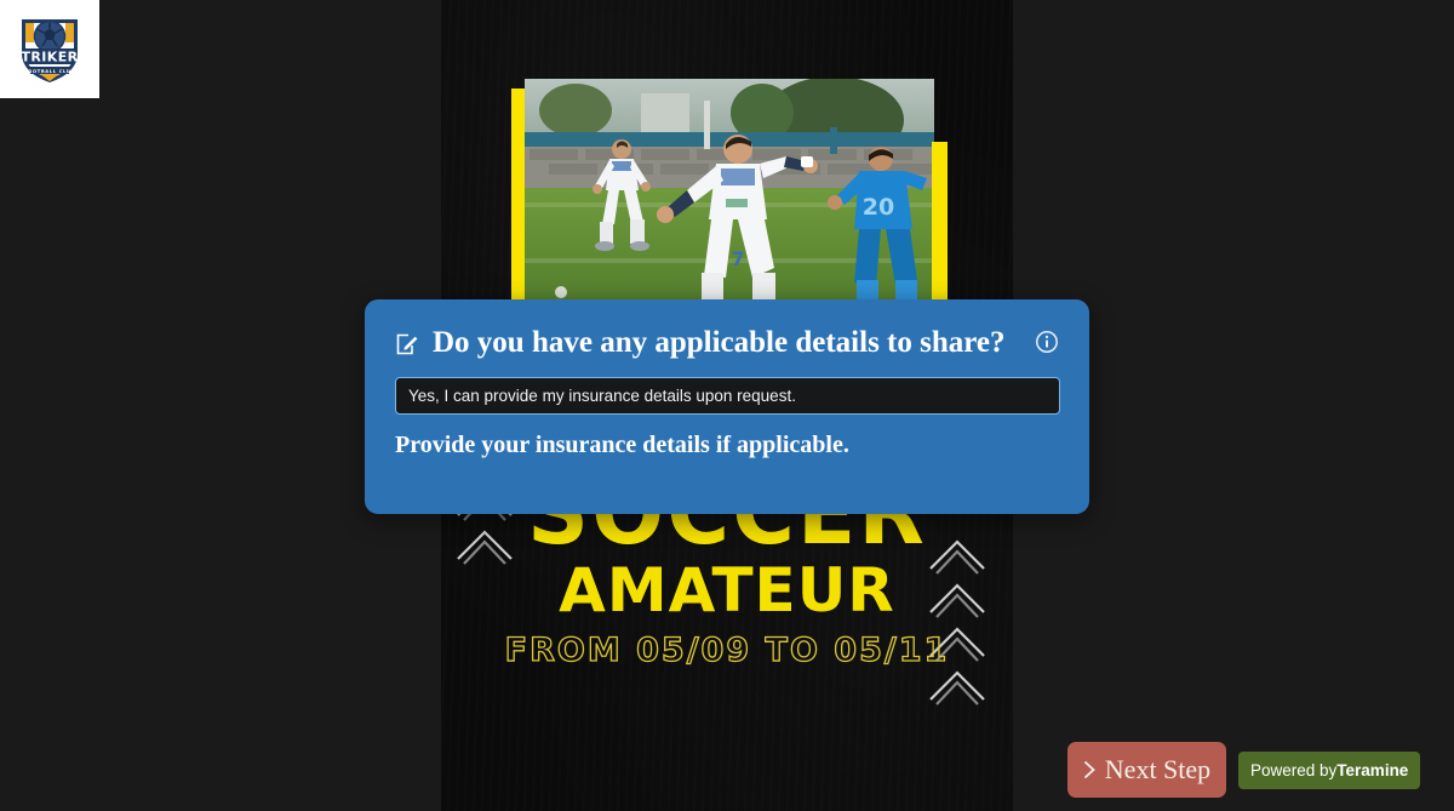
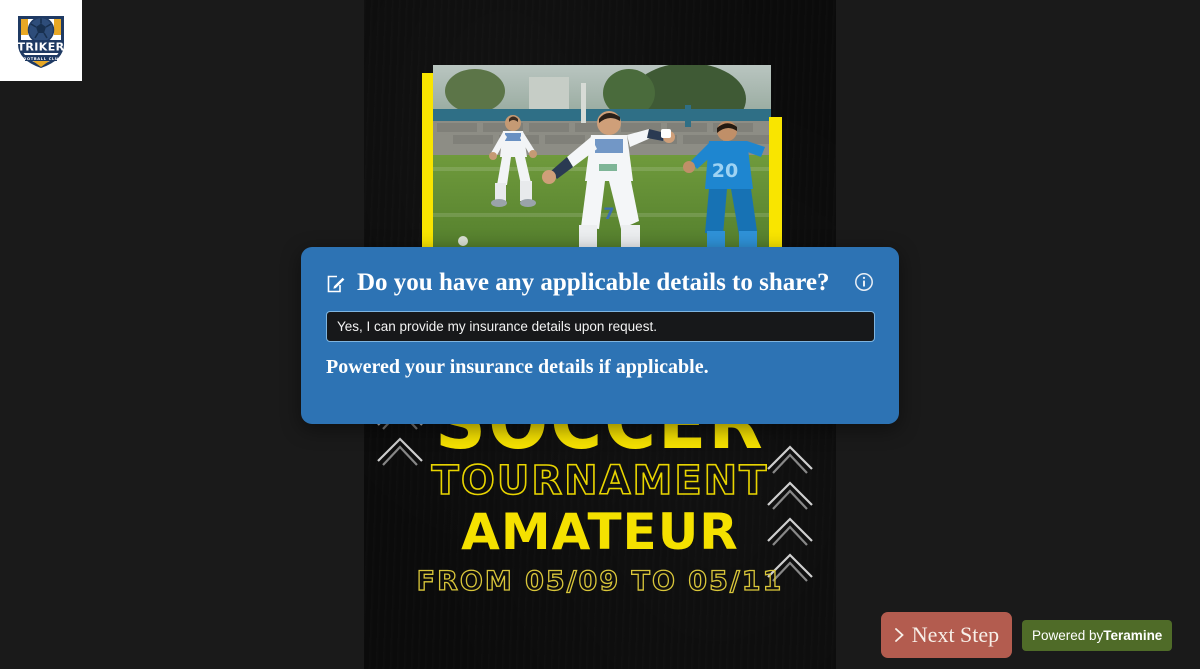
  STRIKERS
  7
  20
+ TOURNAMENT
  AMATEUR
  FROM 05/09 TO 05/11
  Do you have any applicable details to share?
  Yes, I can provide my insurance details upon request.
- Provide your insurance details if applicable.
+ Powered your insurance details if applicable.
  Next Step
  Powered by
  Teramine
